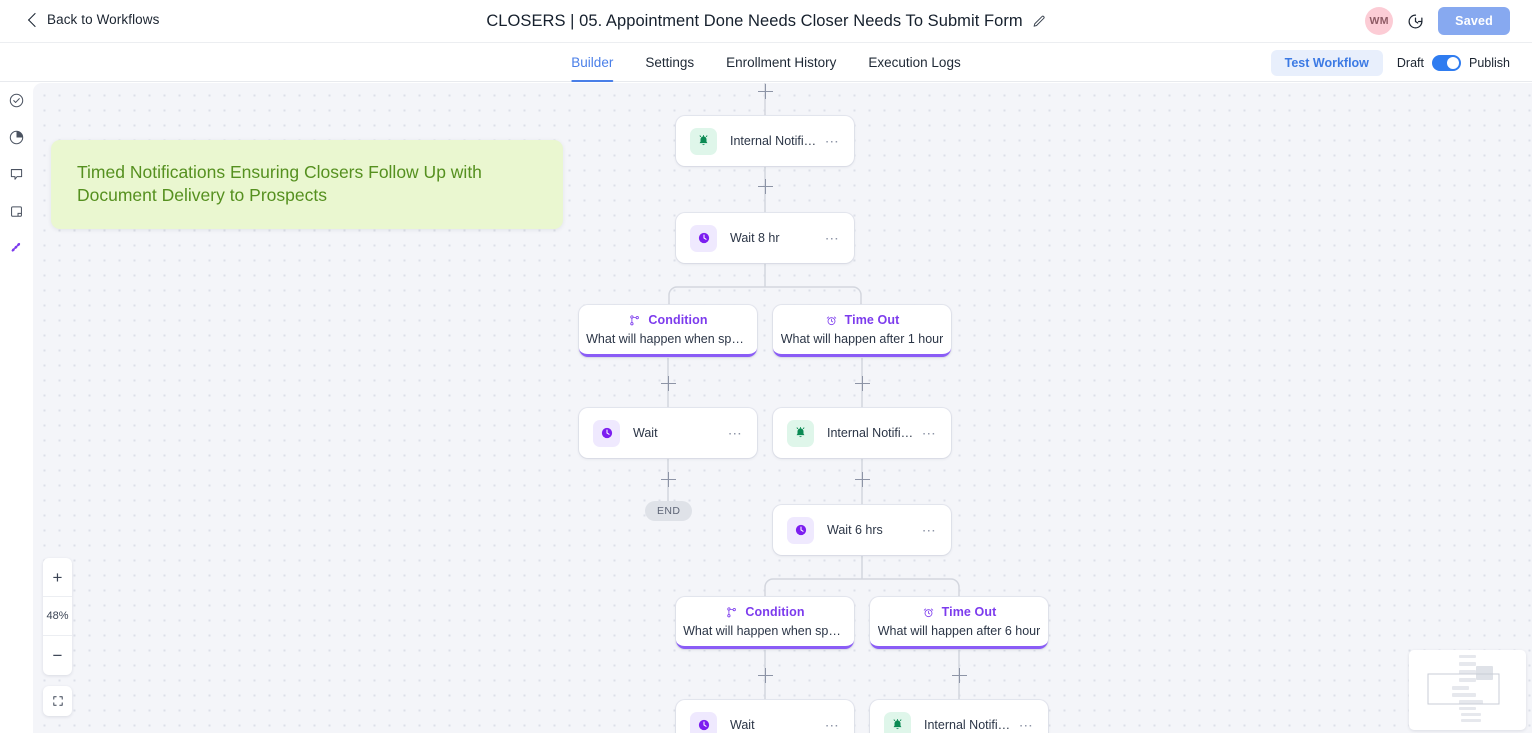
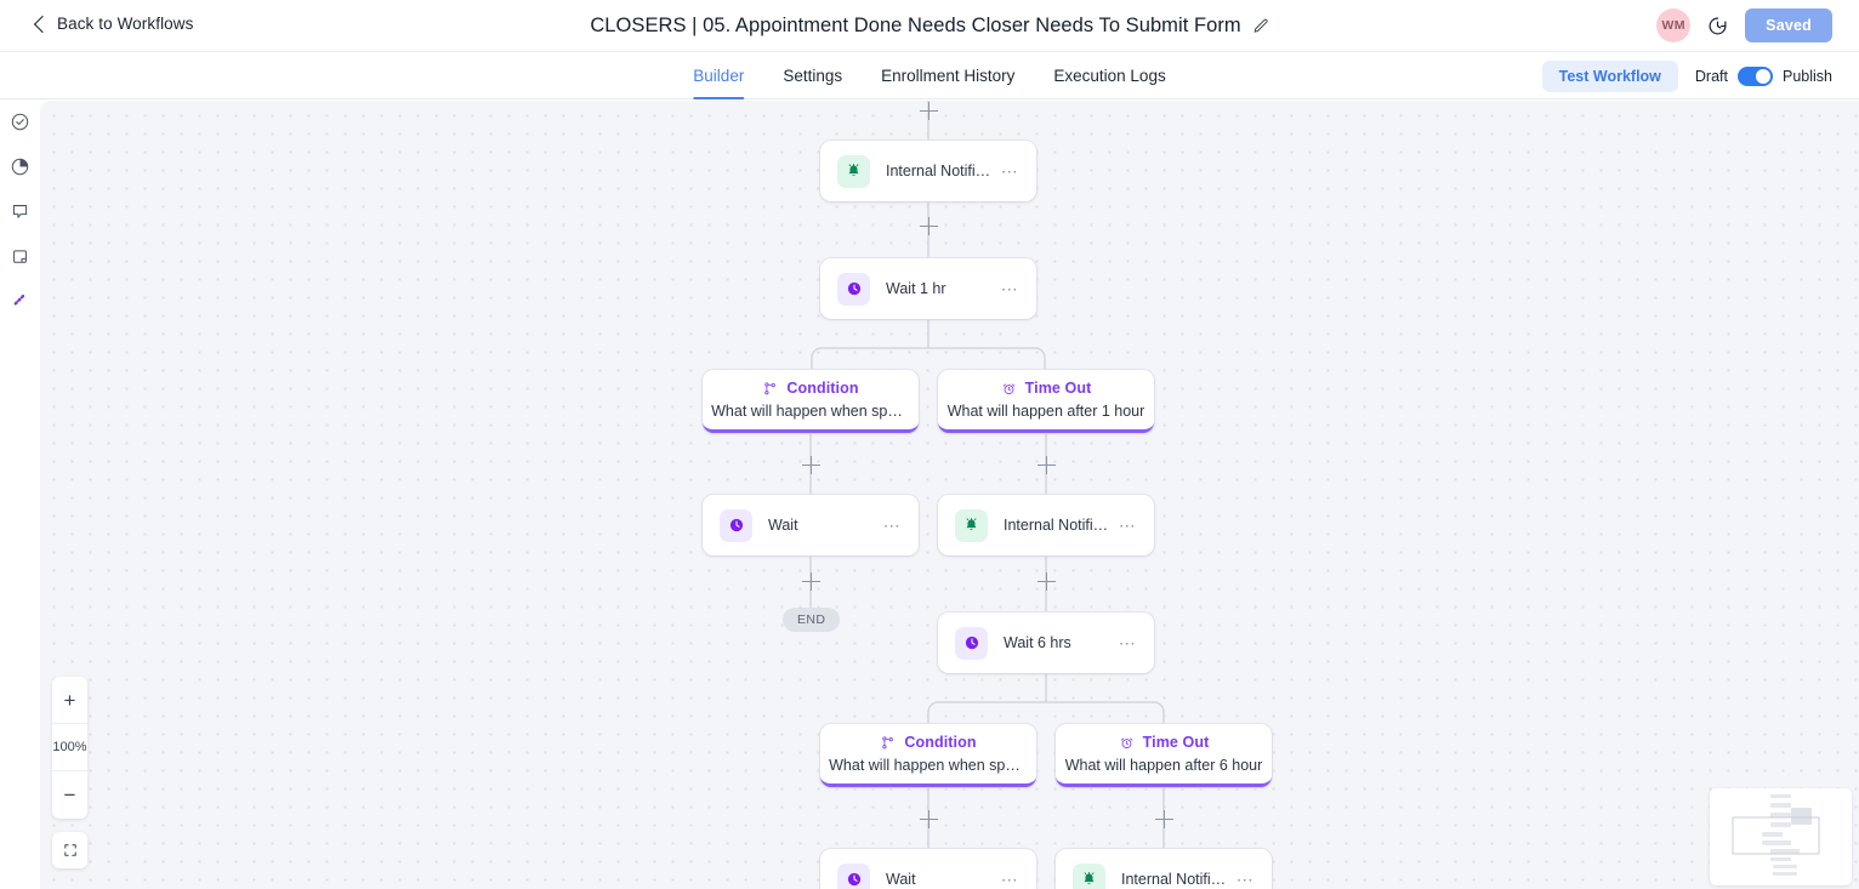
  Back to Workflows
  CLOSERS | 05. Appointment Done Needs Closer Needs To Submit Form
  WM
  Saved
  Builder
  Settings
  Enrollment History
  Execution Logs
  Test Workflow
  Draft
  Publish
- Timed Notifications Ensuring Closers Follow Up with Document Delivery to Prospects
  ⋯
- Wait 8 hr
+ Wait 1 hr
  ⋯
  Condition
  What will happen when specif
  Time Out
  What will happen after 1 hour
  Wait
  ⋯
  ⋯
  END
  Wait 6 hrs
  ⋯
  Condition
  What will happen when specif
  Time Out
  What will happen after 6 hour
  Wait
  ⋯
  ⋯
  +
- 48%
+ 100%
  −
